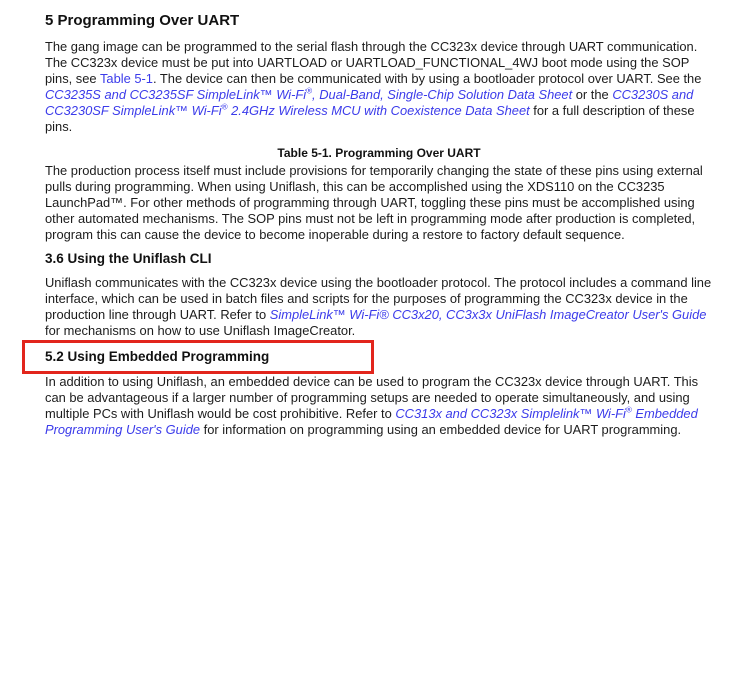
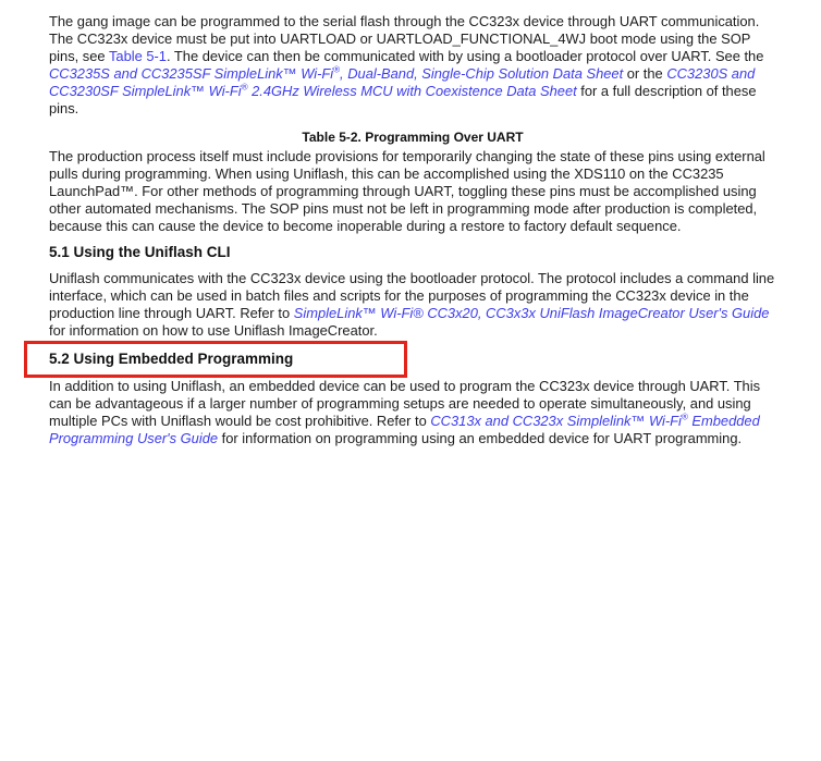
- 5 Programming Over UART
  The gang image can be programmed to the serial flash through the CC323x device through UART communication. The CC323x device must be put into UARTLOAD or UARTLOAD_FUNCTIONAL_4WJ boot mode using the SOP pins, see Table 5-1. The device can then be communicated with by using a bootloader protocol over UART. See the CC3235S and CC3235SF SimpleLink™ Wi-Fi®, Dual-Band, Single-Chip Solution Data Sheet or the CC3230S and CC3230SF SimpleLink™ Wi-Fi® 2.4GHz Wireless MCU with Coexistence Data Sheet for a full description of these pins.
- Table 5-1. Programming Over UART
+ Table 5-2. Programming Over UART
- The production process itself must include provisions for temporarily changing the state of these pins using external pulls during programming. When using Uniflash, this can be accomplished using the XDS110 on the CC3235 LaunchPad™. For other methods of programming through UART, toggling these pins must be accomplished using other automated mechanisms. The SOP pins must not be left in programming mode after production is completed, program this can cause the device to become inoperable during a restore to factory default sequence.
+ The production process itself must include provisions for temporarily changing the state of these pins using external pulls during programming. When using Uniflash, this can be accomplished using the XDS110 on the CC3235 LaunchPad™. For other methods of programming through UART, toggling these pins must be accomplished using other automated mechanisms. The SOP pins must not be left in programming mode after production is completed, because this can cause the device to become inoperable during a restore to factory default sequence.
- 3.6 Using the Uniflash CLI
+ 5.1 Using the Uniflash CLI
- Uniflash communicates with the CC323x device using the bootloader protocol. The protocol includes a command line interface, which can be used in batch files and scripts for the purposes of programming the CC323x device in the production line through UART. Refer to SimpleLink™ Wi-Fi® CC3x20, CC3x3x UniFlash ImageCreator User's Guide for mechanisms on how to use Uniflash ImageCreator.
+ Uniflash communicates with the CC323x device using the bootloader protocol. The protocol includes a command line interface, which can be used in batch files and scripts for the purposes of programming the CC323x device in the production line through UART. Refer to SimpleLink™ Wi-Fi® CC3x20, CC3x3x UniFlash ImageCreator User's Guide for information on how to use Uniflash ImageCreator.
  5.2 Using Embedded Programming
  In addition to using Uniflash, an embedded device can be used to program the CC323x device through UART. This can be advantageous if a larger number of programming setups are needed to operate simultaneously, and using multiple PCs with Uniflash would be cost prohibitive. Refer to CC313x and CC323x Simplelink™ Wi-Fi® Embedded Programming User's Guide for information on programming using an embedded device for UART programming.
